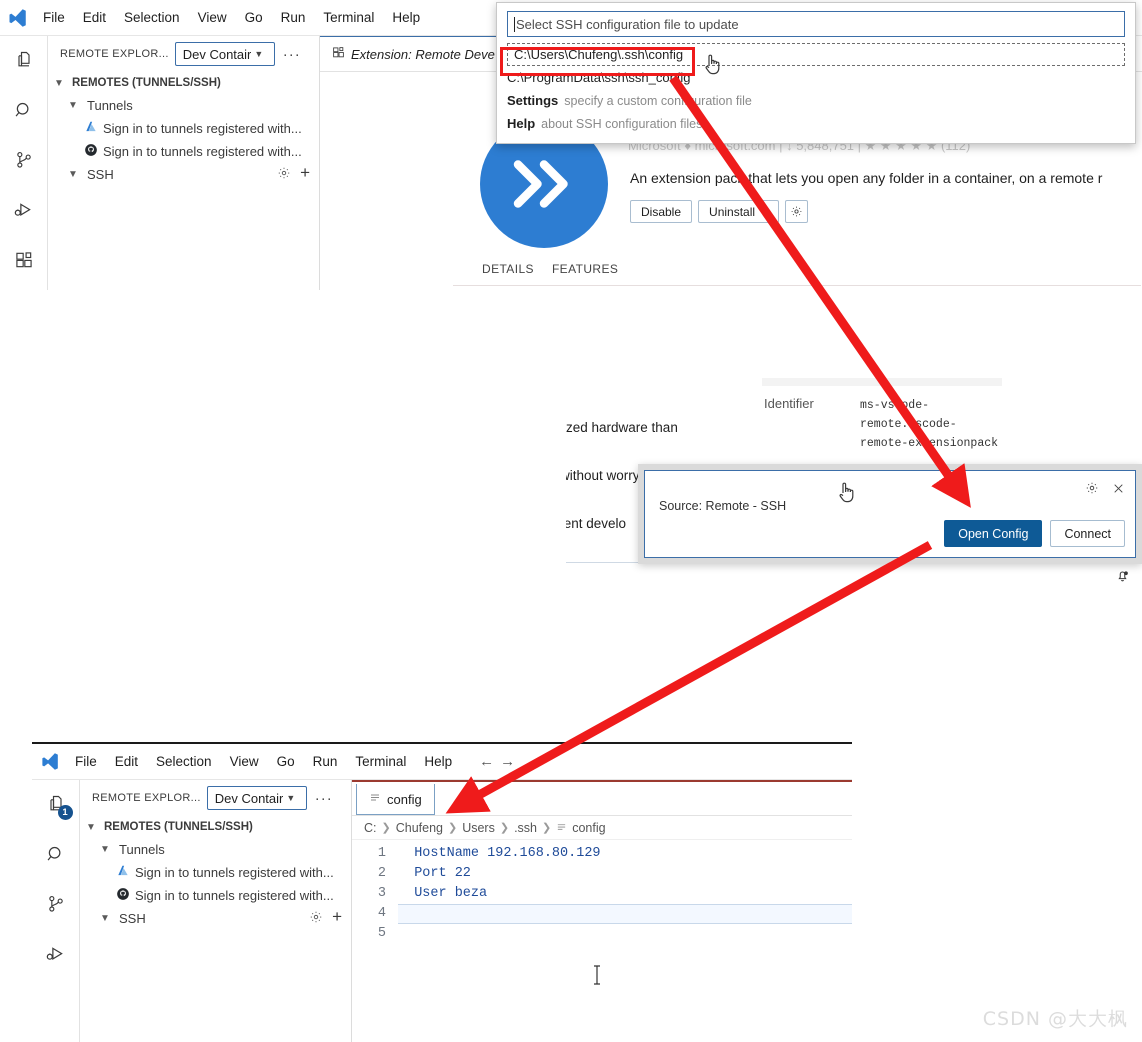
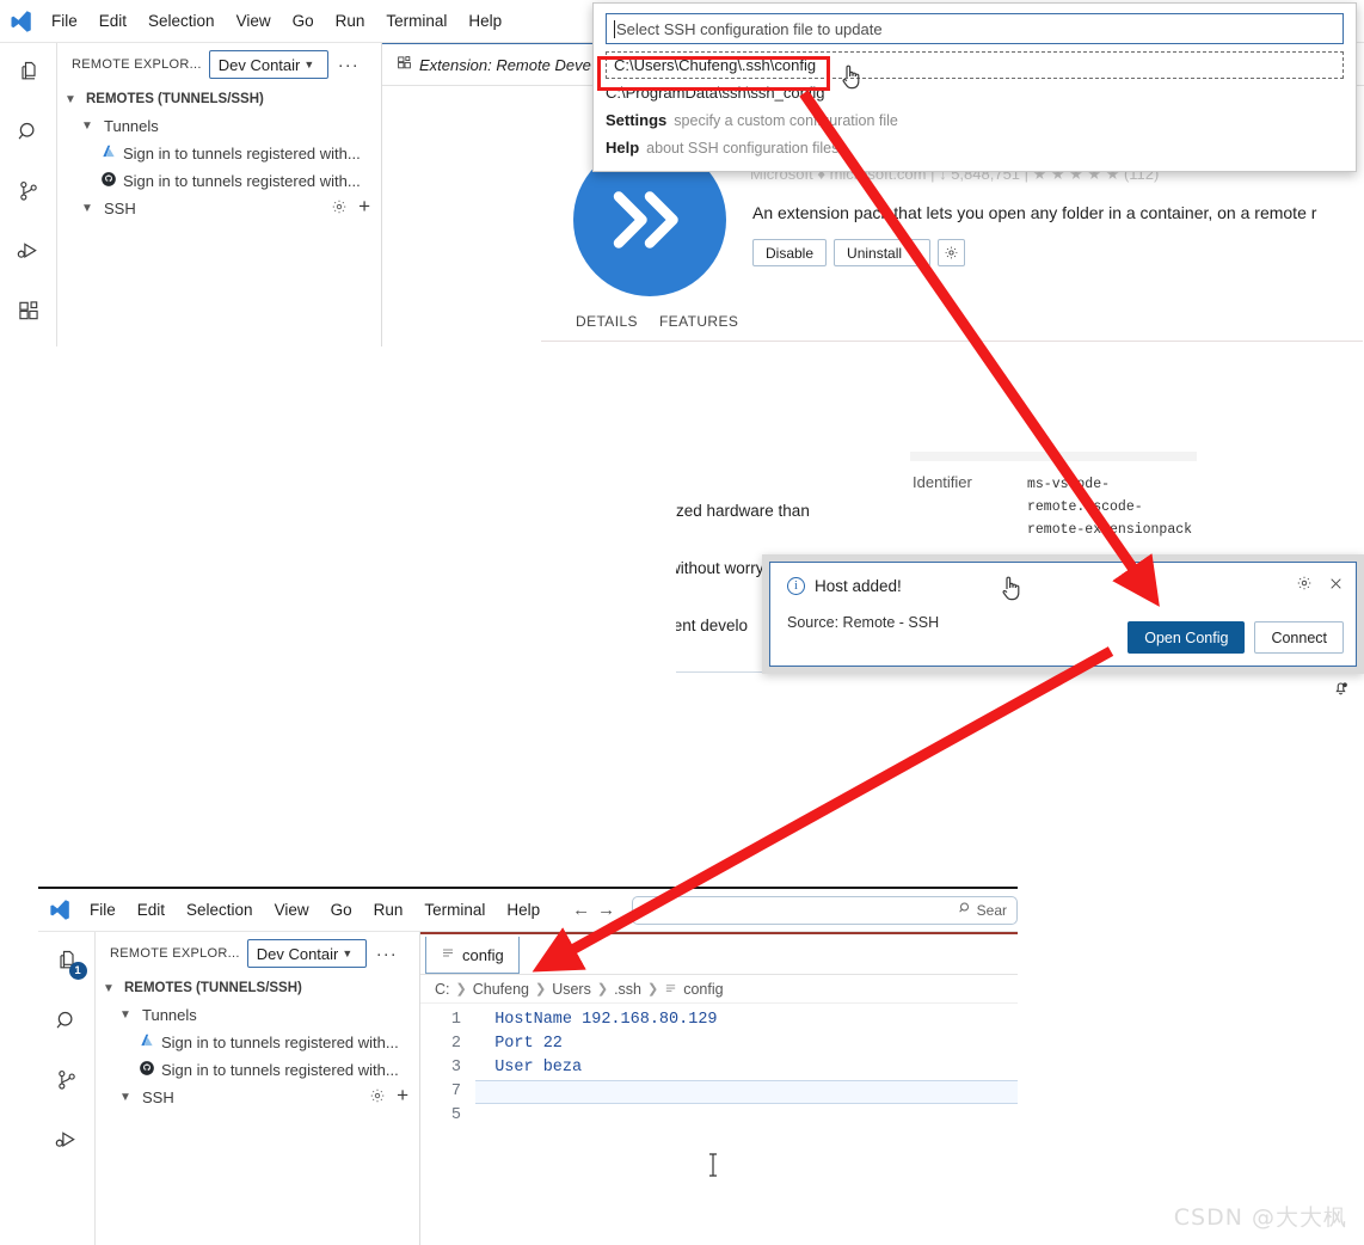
  File
  Edit
  Selection
  View
  Go
  Run
  Terminal
  Help
  REMOTE EXPLOR...
  Dev Contair
  ▼
  ···
  ▼
  REMOTES (TUNNELS/SSH)
  ▼
  Tunnels
  Sign in to tunnels registered with...
  Sign in to tunnels registered with...
  ▼
  SSH
  +
  Extension: Remote Deve
  Microsoft ♦ micsoft.com | ↓ 5,848,751 | ★ ★ ★ ★ ★ (112)
  An extension pac that lets you open any folder in a container, on a remote r
  Disable
  Uninstall
  DETAILS
  FEATURES
  Identifier
  ms-vsde-
  remote.scode-
  remote-exensionpack
  zed hardware than
  ithout worry
  ent develo
  Select SSH configuration file to update
  C:\Users\Chufeng\.ssh\config
  C:\ProgramData\ssh\ssh_config
  Settings
  specify a custom confuration file
  Help
  about SSH configuration file
+ i
+ Host added!
  Source: Remote - SSH
  Open Config
  Connect
  File
  Edit
  Selection
  View
  Go
  Run
  Terminal
  Help
  ←
  →
+ Sear
  1
  REMOTE EXPLOR...
  Dev Contair
  ▼
  ···
  ▼
  REMOTES (TUNNELS/SSH)
  ▼
  Tunnels
  Sign in to tunnels registered with...
  Sign in to tunnels registered with...
  ▼
  SSH
  +
  config
  C:
  ❯
  Chufeng
  ❯
  Users
  ❯
  .ssh
  ❯
  config
  1
  2
  3
- 4
+ 7
  5
  HostName 192.168.80.129
  Port 22
  User beza
  CSDN @大大枫
